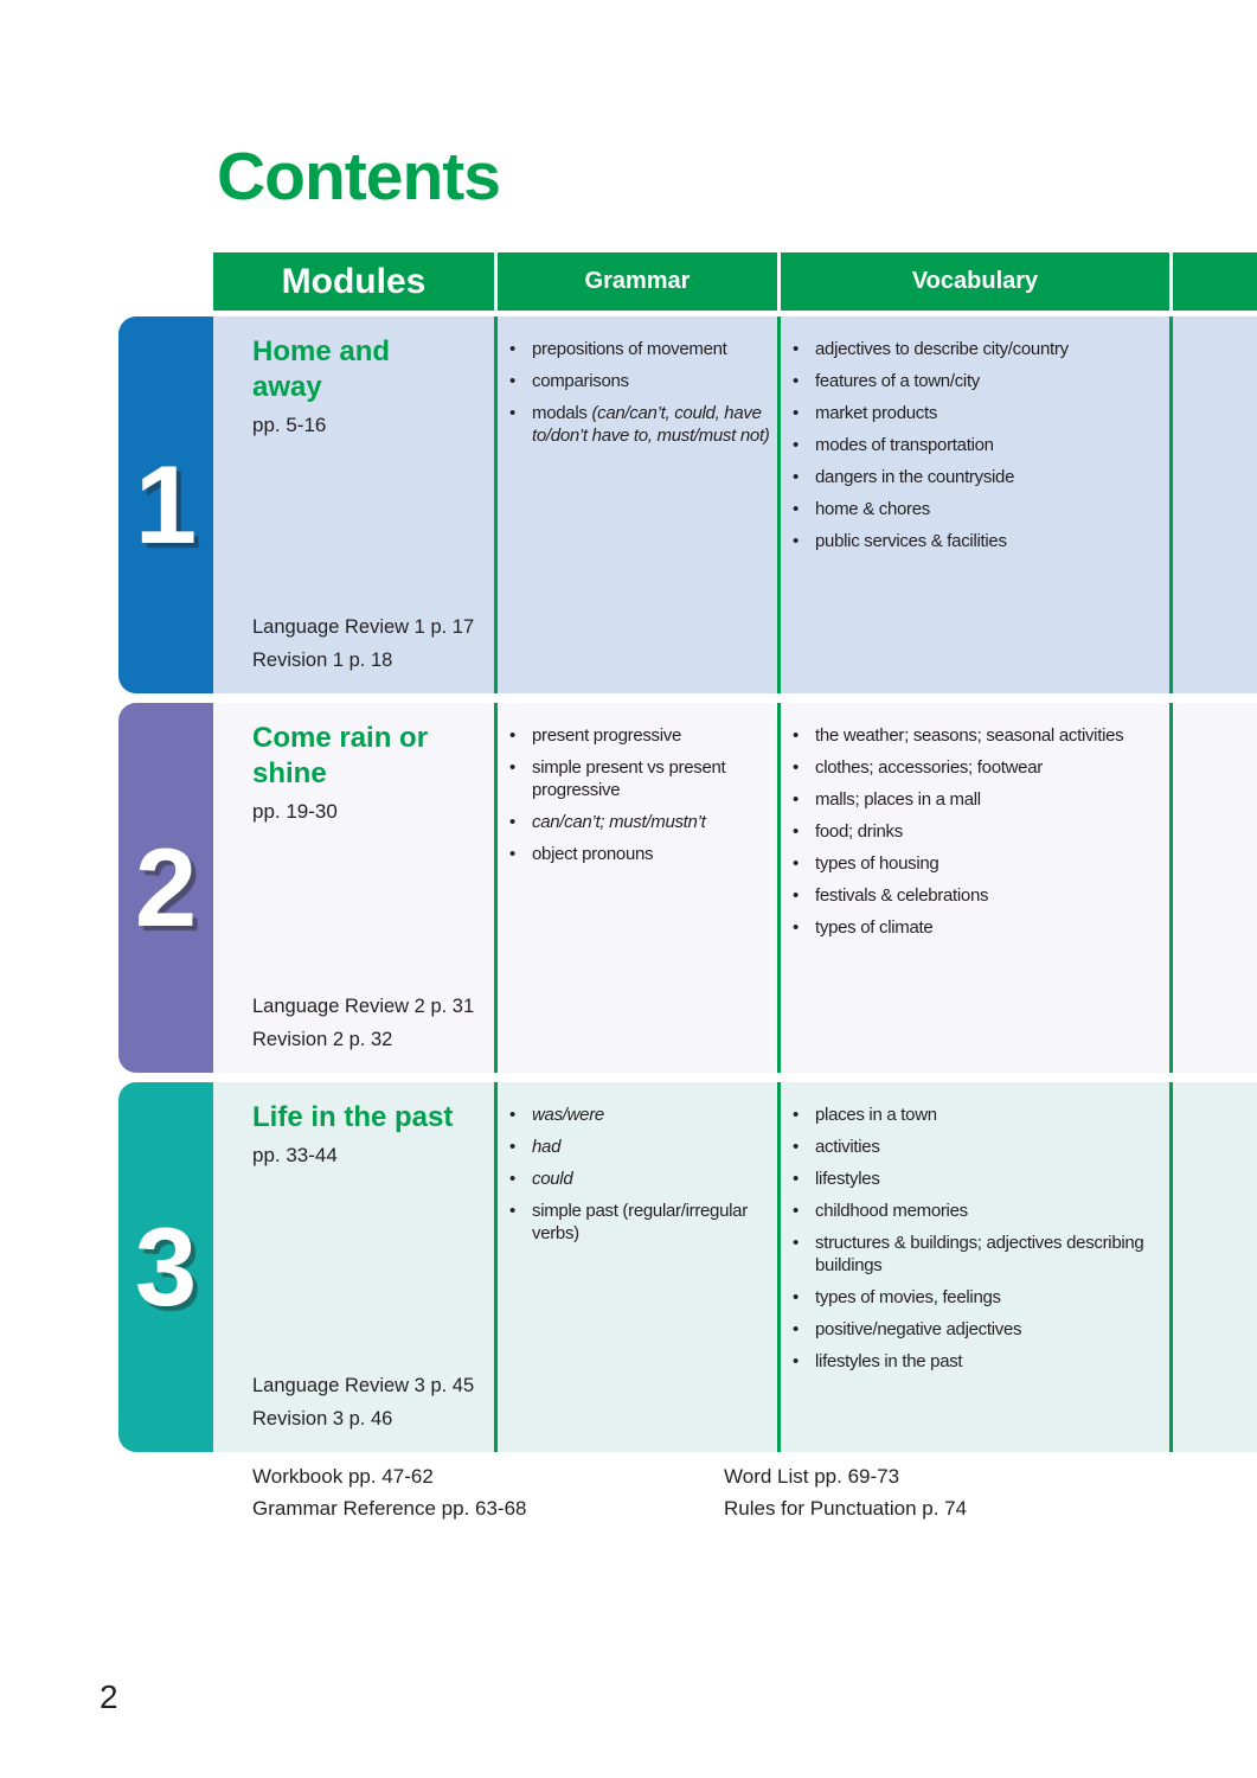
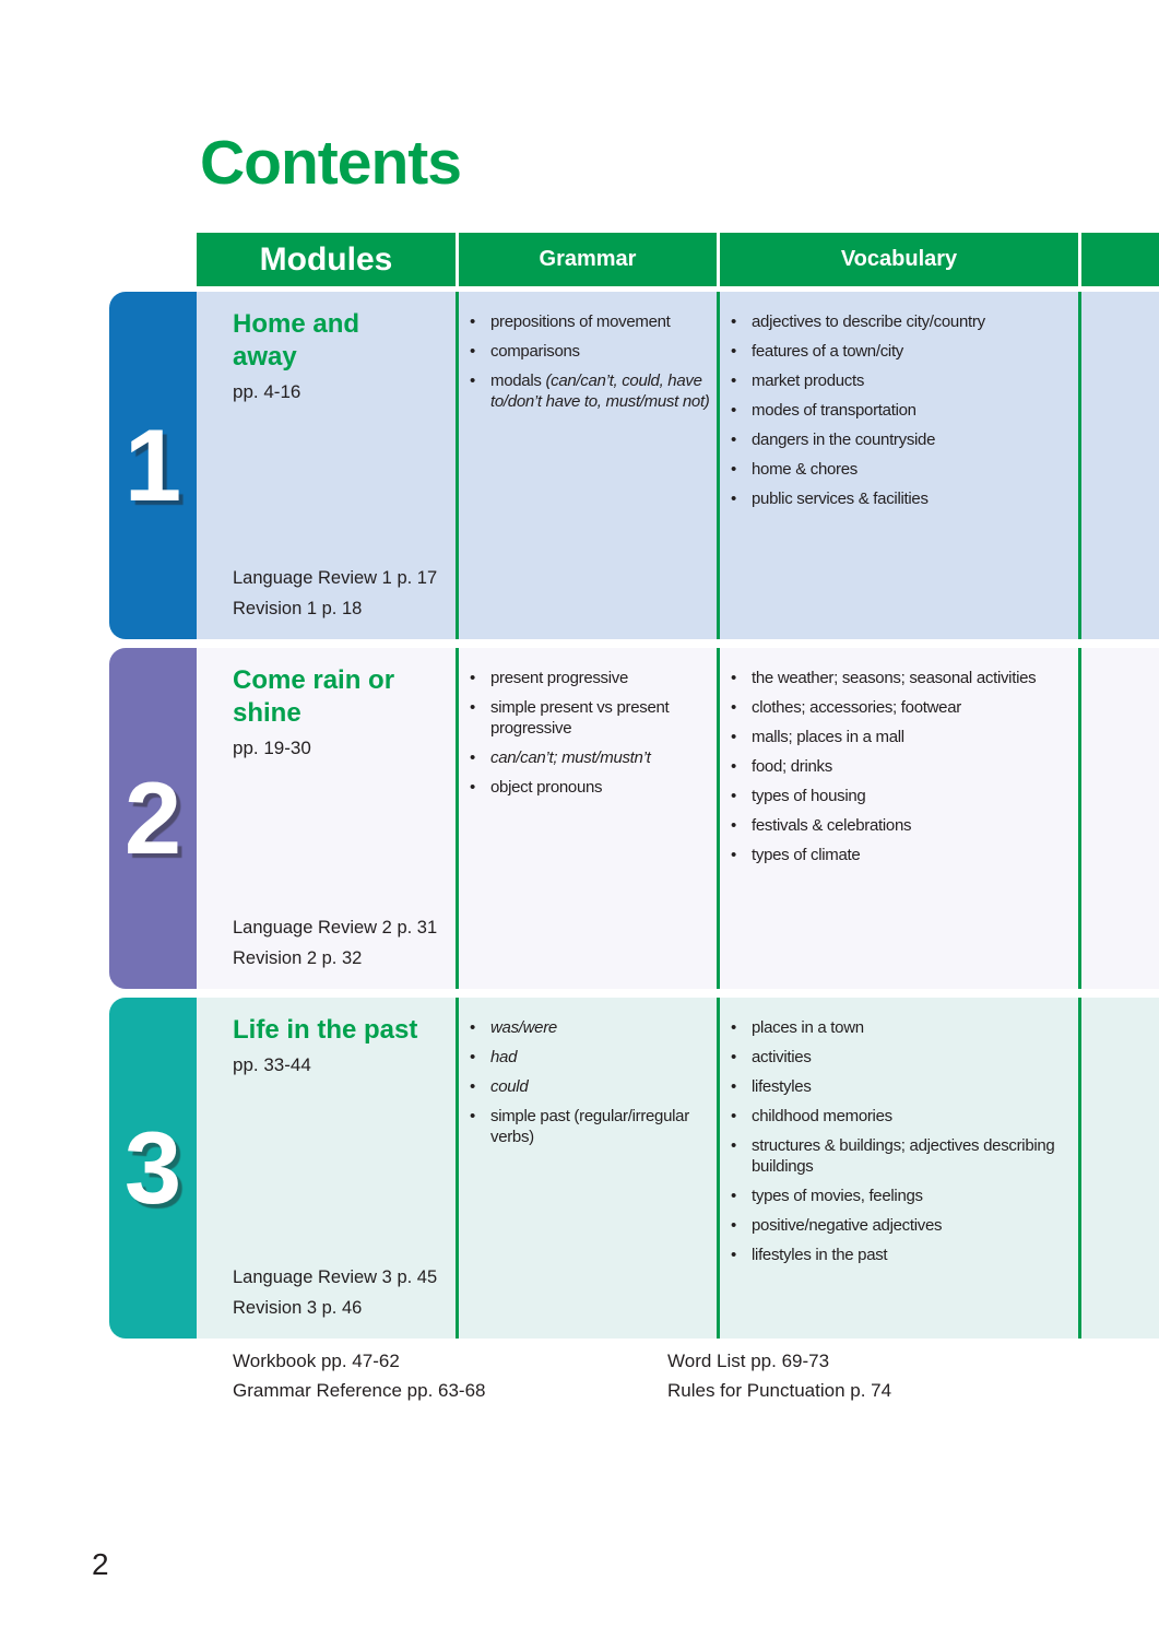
  Contents
  Modules
  Grammar
  Vocabulary
  1
  Home and
  away
- pp. 5-16
+ pp. 4-16
  Language Review 1 p. 17
  Revision 1 p. 18
  •
  prepositions of movement
  •
  comparisons
  •
  modals (can/can’t, could, have to/don’t have to, must/must not)
  •
  adjectives to describe city/country
  •
  features of a town/city
  •
  market products
  •
  modes of transportation
  •
  dangers in the countryside
  •
  home & chores
  •
  public services & facilities
  2
  Come rain or
  shine
  pp. 19-30
  Language Review 2 p. 31
  Revision 2 p. 32
  •
  present progressive
  •
  simple present vs present progressive
  •
  can/can’t; must/mustn’t
  •
  object pronouns
  •
  the weather; seasons; seasonal activities
  •
  clothes; accessories; footwear
  •
  malls; places in a mall
  •
  food; drinks
  •
  types of housing
  •
  festivals & celebrations
  •
  types of climate
  3
  Life in the past
  pp. 33-44
  Language Review 3 p. 45
  Revision 3 p. 46
  •
  was/were
  •
  had
  •
  could
  •
  simple past (regular/irregular verbs)
  •
  places in a town
  •
  activities
  •
  lifestyles
  •
  childhood memories
  •
  structures & buildings; adjectives describing buildings
  •
  types of movies, feelings
  •
  positive/negative adjectives
  •
  lifestyles in the past
  Workbook pp. 47-62
  Grammar Reference pp. 63-68
  Word List pp. 69-73
  Rules for Punctuation p. 74
  2
